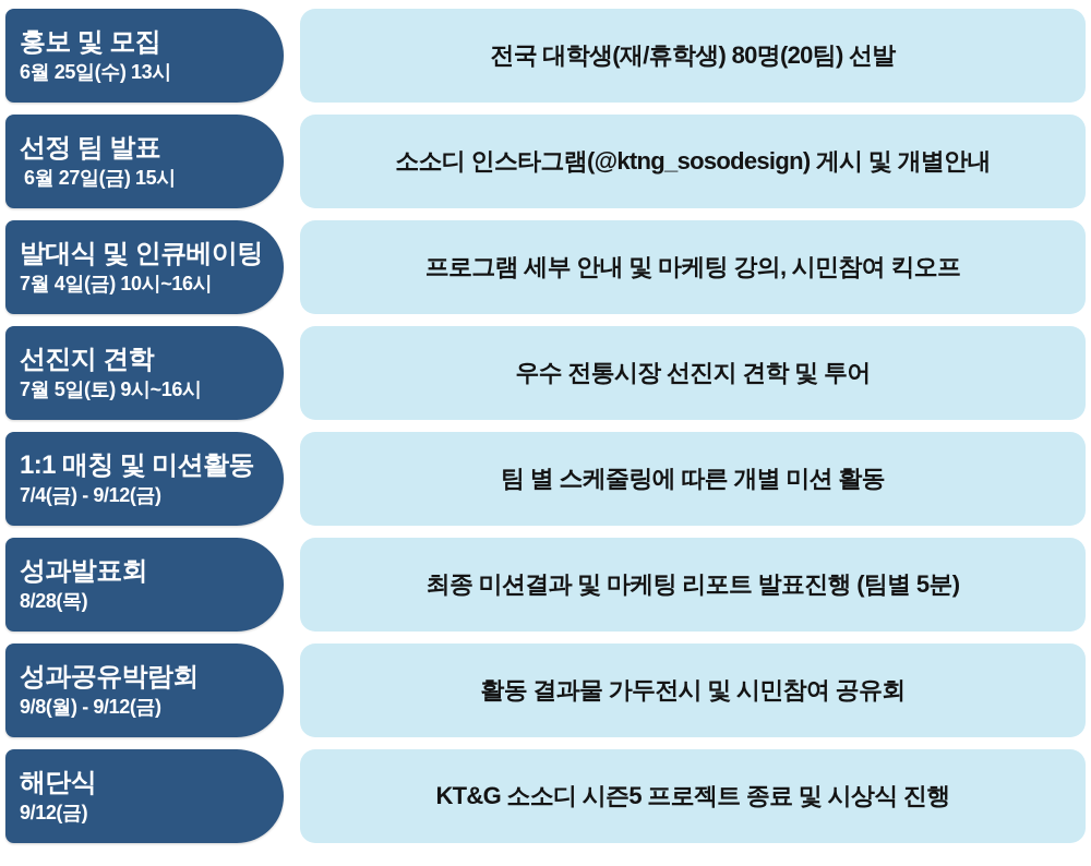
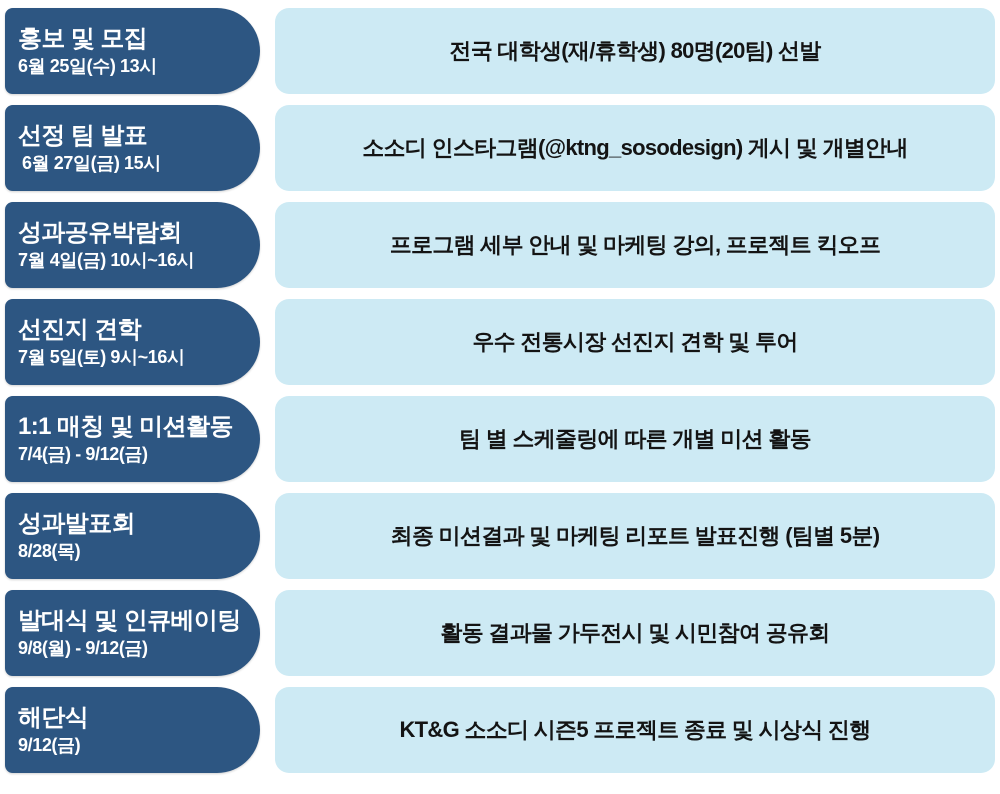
  홍보 및 모집
  6월 25일(수) 13시
  전국 대학생(재/휴학생) 80명(20팀) 선발
  선정 팀 발표
  6월 27일(금) 15시
  소소디 인스타그램(@ktng_sosodesign) 게시 및 개별안내
- 발대식 및 인큐베이팅
+ 성과공유박람회
  7월 4일(금) 10시~16시
- 프로그램 세부 안내 및 마케팅 강의, 시민참여 킥오프
+ 프로그램 세부 안내 및 마케팅 강의, 프로젝트 킥오프
  선진지 견학
  7월 5일(토) 9시~16시
  우수 전통시장 선진지 견학 및 투어
  1:1 매칭 및 미션활동
  7/4(금) - 9/12(금)
  팀 별 스케줄링에 따른 개별 미션 활동
  성과발표회
  8/28(목)
  최종 미션결과 및 마케팅 리포트 발표진행 (팀별 5분)
- 성과공유박람회
+ 발대식 및 인큐베이팅
  9/8(월) - 9/12(금)
  활동 결과물 가두전시 및 시민참여 공유회
  해단식
  9/12(금)
  KT&G 소소디 시즌5 프로젝트 종료 및 시상식 진행
